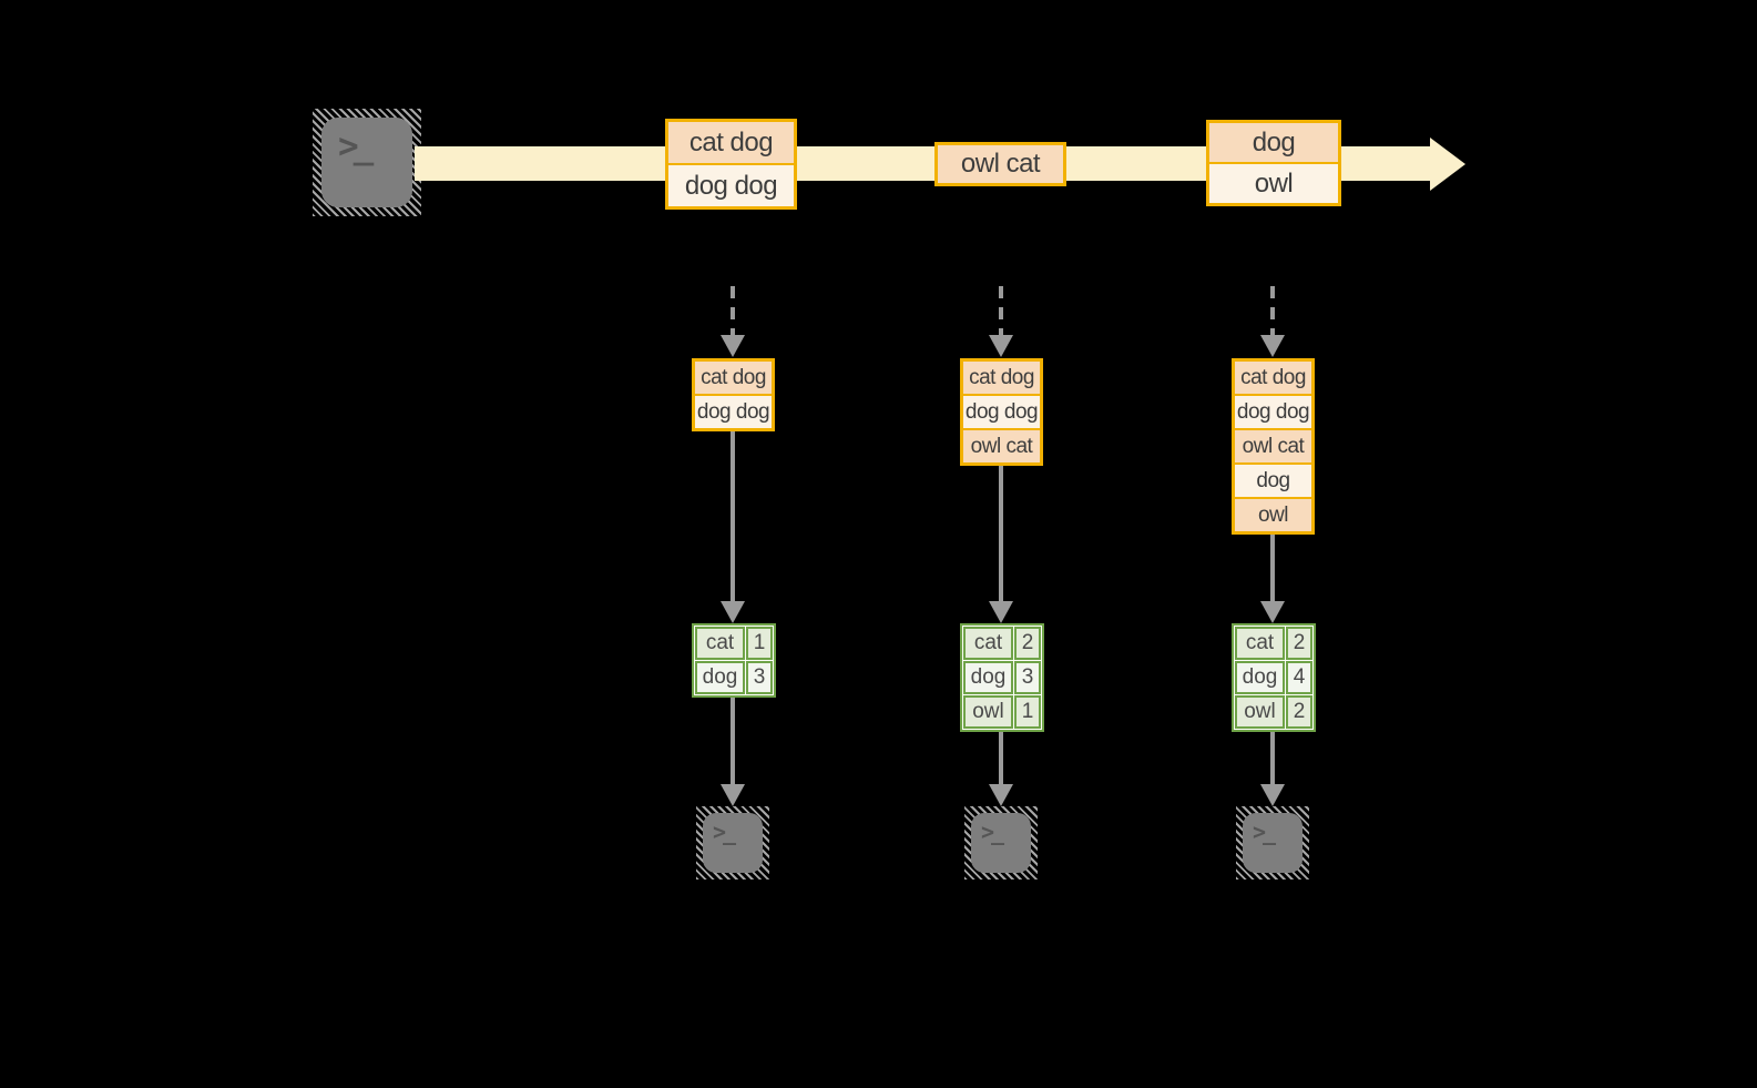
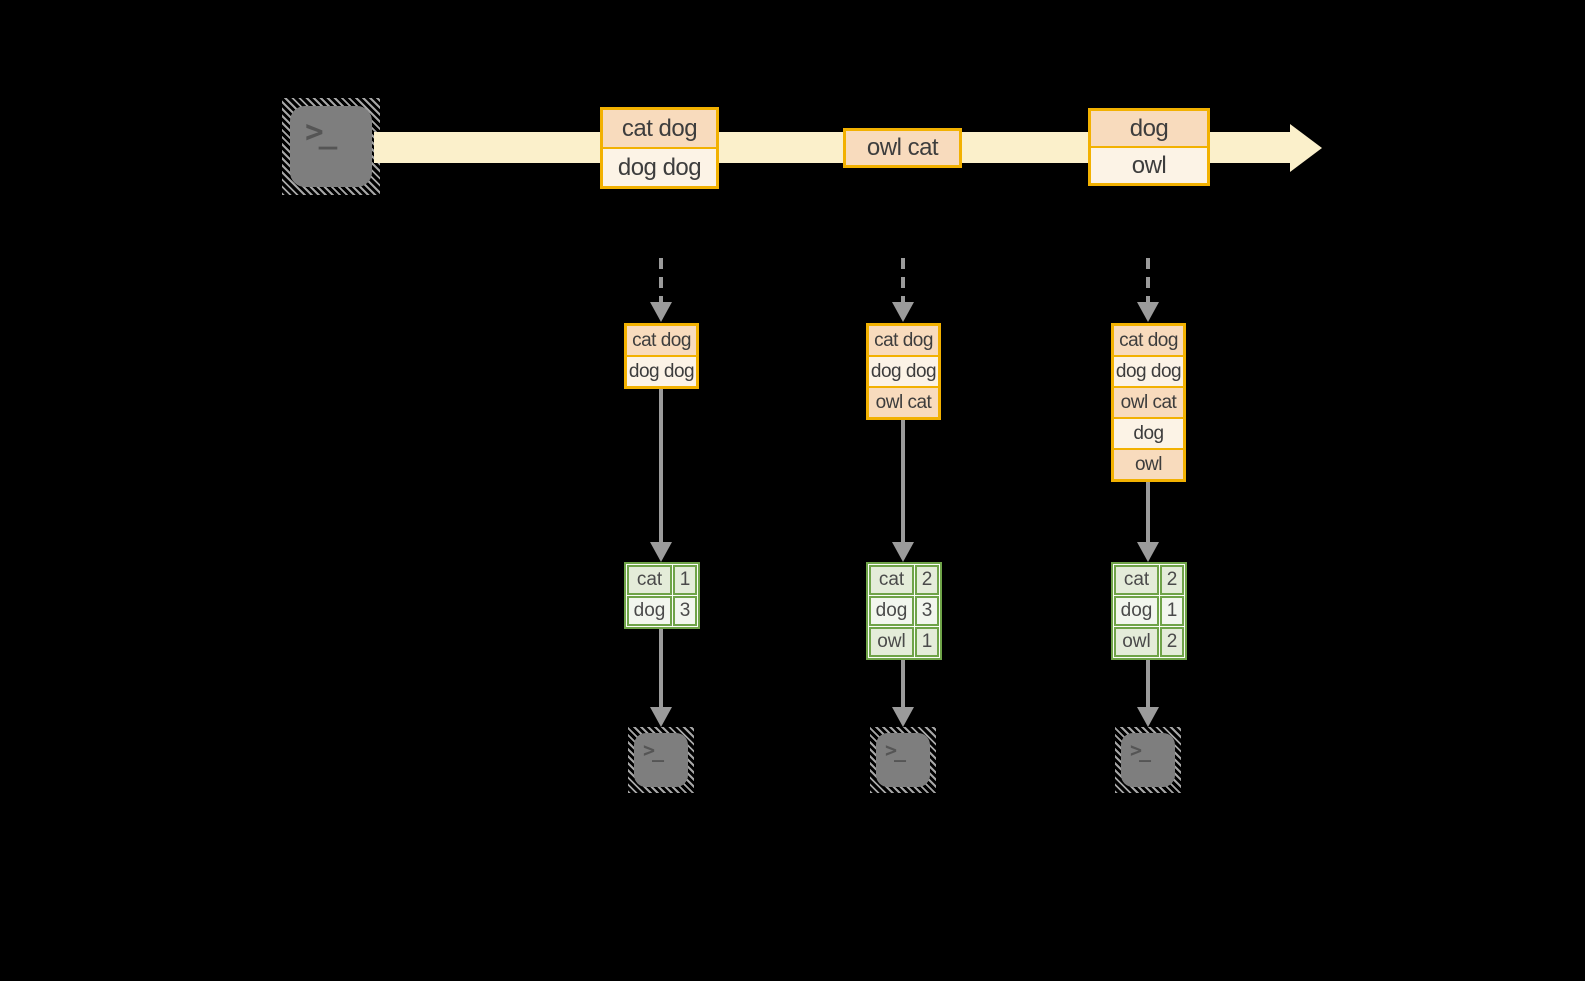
  >_
  cat dog
  dog dog
  owl cat
  dog
  owl
  cat dog
  dog dog
  cat dog
  dog dog
  owl cat
  cat dog
  dog dog
  owl cat
  dog
  owl
  cat	1
  dog	3
  cat	2
  dog	3
  owl	1
  cat	2
- dog	4
+ dog	1
  owl	2
  >_
  >_
  >_
